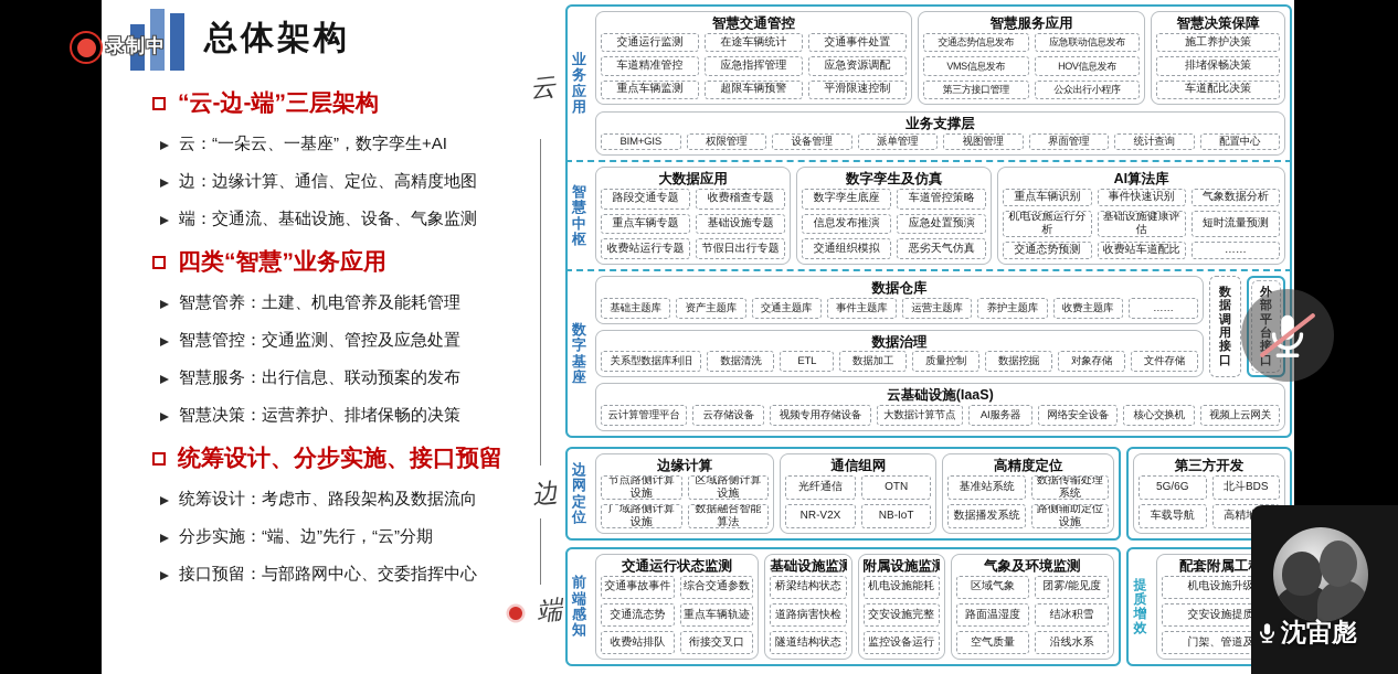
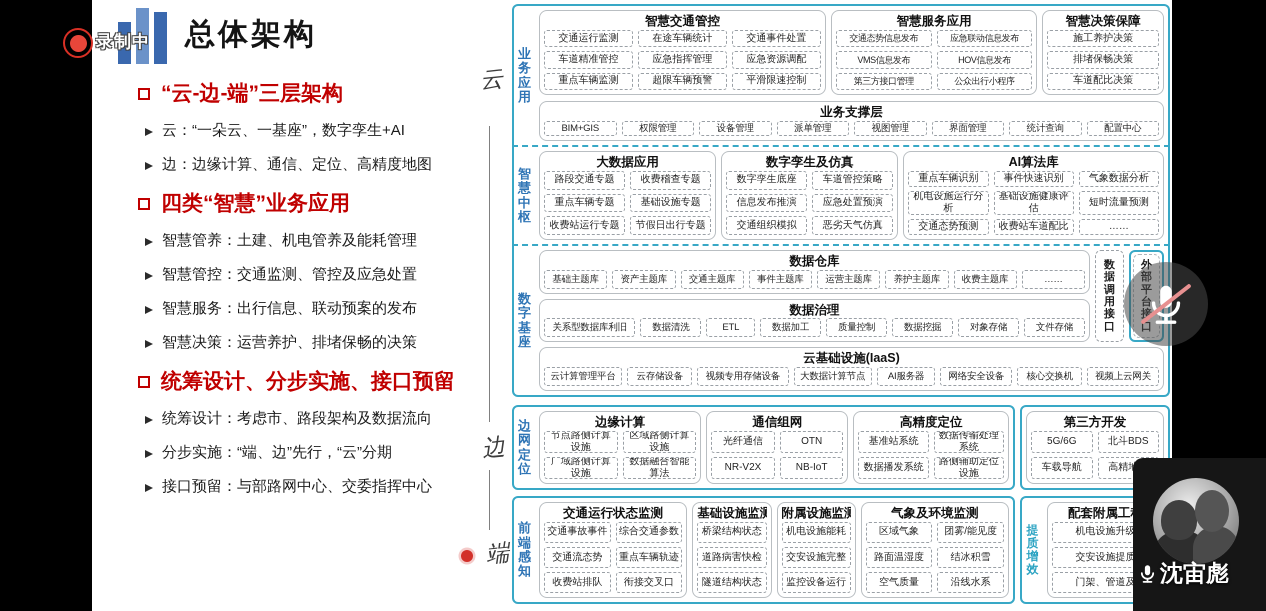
  录制中
  总体架构
  “云-边-端”三层架构
  云：“一朵云、一基座”，数字孪生+AI
  边：边缘计算、通信、定位、高精度地图
- 端：交通流、基础设施、设备、气象监测
  四类“智慧”业务应用
  智慧管养：土建、机电管养及能耗管理
  智慧管控：交通监测、管控及应急处置
  智慧服务：出行信息、联动预案的发布
  智慧决策：运营养护、排堵保畅的决策
  统筹设计、分步实施、接口预留
  统筹设计：考虑市、路段架构及数据流向
  分步实施：“端、边”先行，“云”分期
  接口预留：与部路网中心、交委指挥中心
  业
  务
  应
  用
  智慧交通管控
  交通运行监测
  在途车辆统计
  交通事件处置
  车道精准管控
  应急指挥管理
  应急资源调配
  重点车辆监测
  超限车辆预警
  平滑限速控制
  智慧服务应用
  交通态势信息发布
  应急联动信息发布
  VMS信息发布
  HOV信息发布
  第三方接口管理
  公众出行小程序
  智慧决策保障
  施工养护决策
  排堵保畅决策
  车道配比决策
  业务支撑层
  BIM+GIS
  权限管理
  设备管理
  派单管理
  视图管理
  界面管理
  统计查询
  配置中心
  智
  慧
  中
  枢
  大数据应用
  路段交通专题
  收费稽查专题
  重点车辆专题
  基础设施专题
  收费站运行专题
  节假日出行专题
  数字孪生及仿真
  数字孪生底座
  车道管控策略
  信息发布推演
  应急处置预演
  交通组织模拟
  恶劣天气仿真
  AI算法库
  重点车辆识别
  事件快速识别
  气象数据分析
  机电设施运行分析
  基础设施健康评估
  短时流量预测
  交通态势预测
  收费站车道配比
  ……
  数
  字
  基
  座
  数据仓库
  基础主题库
  资产主题库
  交通主题库
  事件主题库
  运营主题库
  养护主题库
  收费主题库
  ……
  数据治理
  关系型数据库利旧
  数据清洗
  ETL
  数据加工
  质量控制
  数据挖掘
  对象存储
  文件存储
  数
  据
  调
  用
  接
  口
  外
  部
  平
  台
  接
  口
  云基础设施(IaaS)
  云计算管理平台
  云存储设备
  视频专用存储设备
  大数据计算节点
  AI服务器
  网络安全设备
  核心交换机
  视频上云网关
  边
  网
  定
  位
  边缘计算
  节点路侧计算设施
  区域路侧计算设施
  广域路侧计算设施
  数据融合智能算法
  通信组网
  光纤通信
  OTN
  NR-V2X
  NB-IoT
  高精度定位
  基准站系统
  数据传输处理系统
  数据播发系统
  路侧辅助定位设施
  第三方开发
  5G/6G
  北斗BDS
  车载导航
  前
  端
  感
  知
  交通运行状态监测
  交通事故事件
  综合交通参数
  交通流态势
  重点车辆轨迹
  收费站排队
  衔接交叉口
  基础设施监测
  桥梁结构状态
  道路病害快检
  隧道结构状态
  附属设施监测
  机电设施能耗
  交安设施完整
  监控设备运行
  气象及环境监测
  区域气象
  团雾/能见度
  路面温湿度
  结冰积雪
  空气质量
  沿线水系
  提
  质
  增
  效
  配套附属工
  机电设施升级
  交安设施提质
  门架、管道及
  沈宙彪
